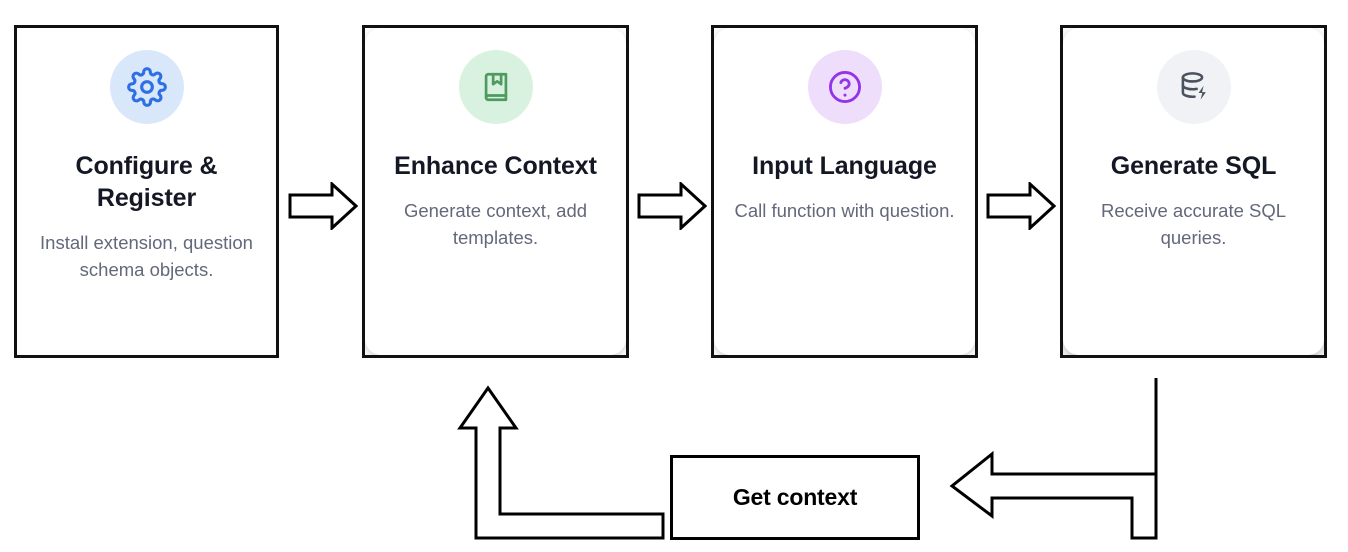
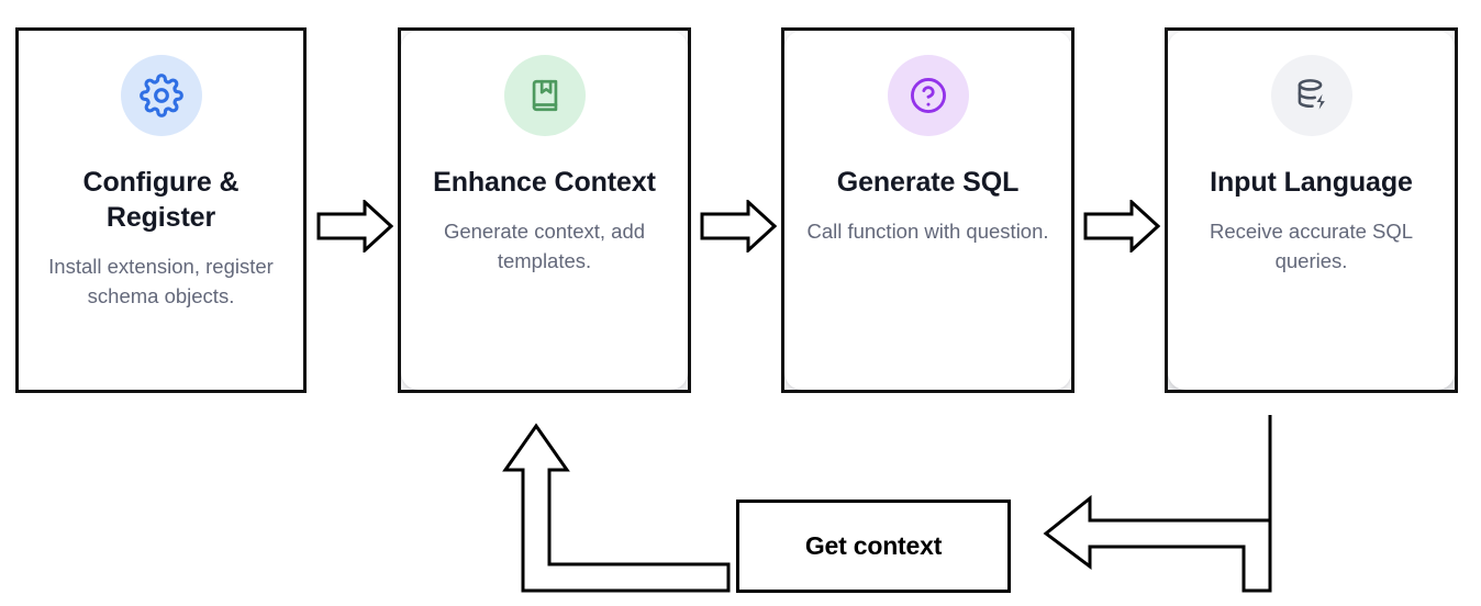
  Configure & Register
- Install extension, question schema objects.
+ Install extension, register schema objects.
  Enhance Context
  Generate context, add templates.
- Input Language
+ Generate SQL
  Call function with question.
- Generate SQL
+ Input Language
  Receive accurate SQL queries.
  Get context
